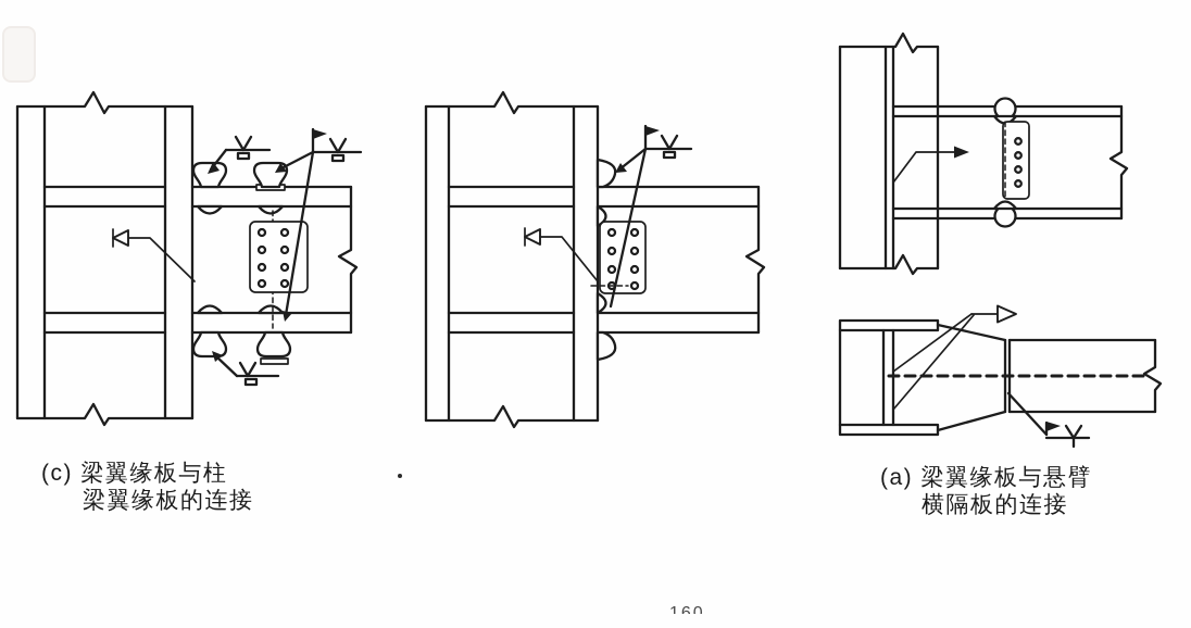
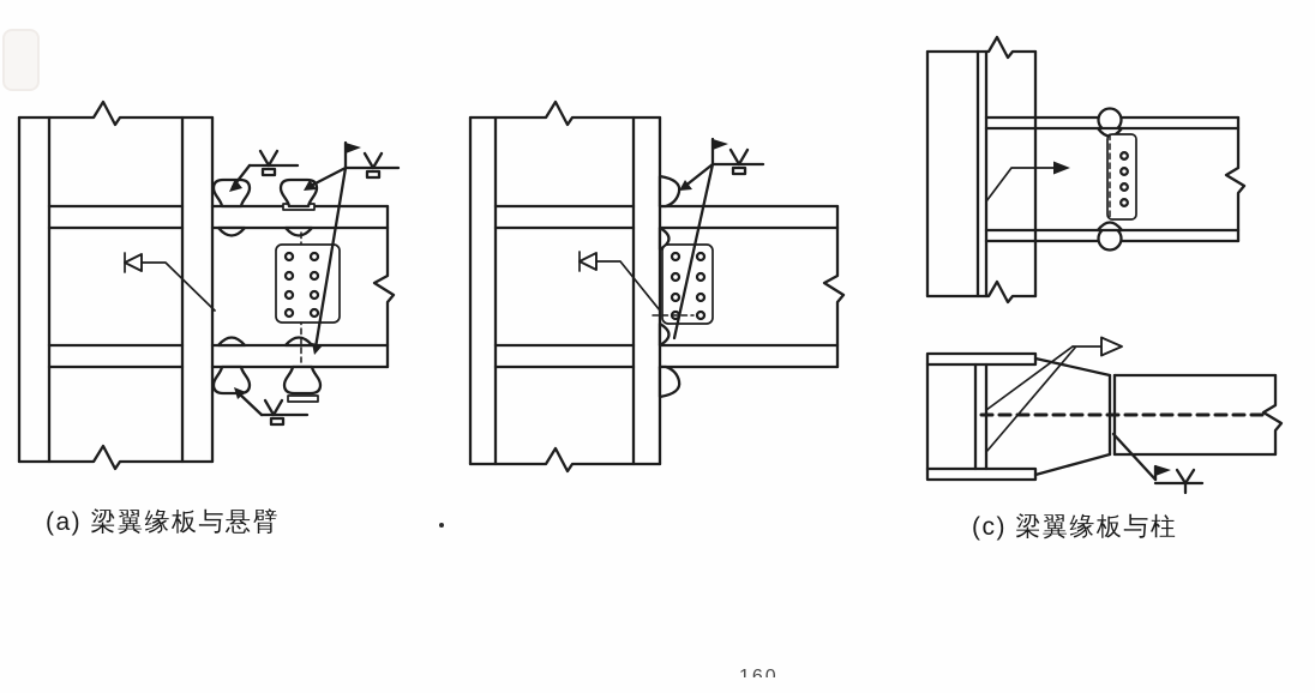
- (c) 梁翼缘板与柱
+ (a) 梁翼缘板与悬臂
- 梁翼缘板的连接
- (a) 梁翼缘板与悬臂
+ (c) 梁翼缘板与柱
- 横隔板的连接
  160
